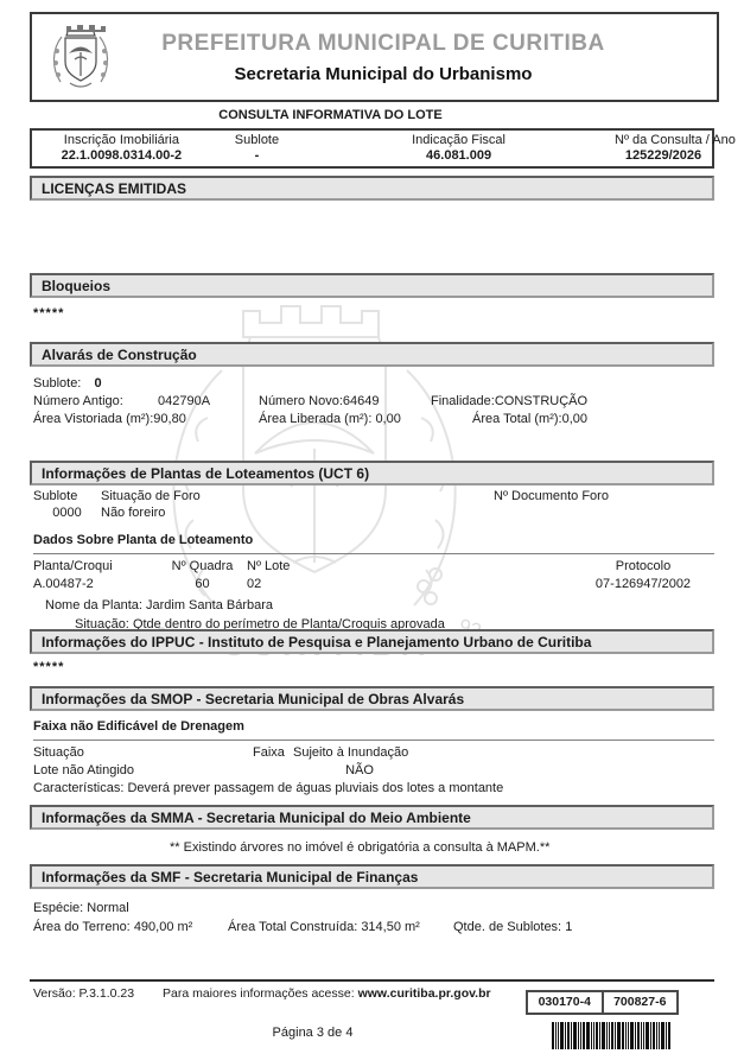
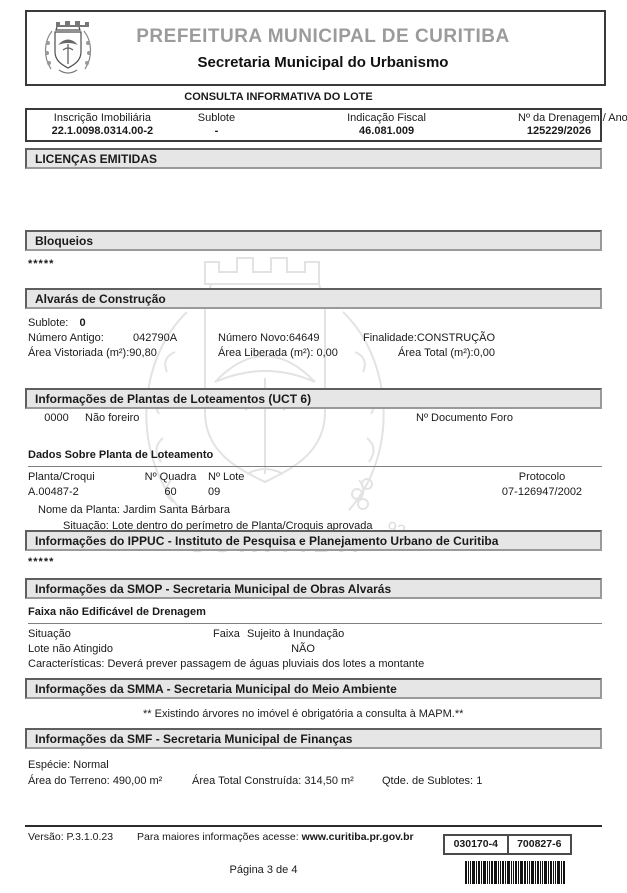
  PREFEITURA MUNICIPAL DE CURITIBA
  Secretaria Municipal do Urbanismo
  CONSULTA INFORMATIVA DO LOTE
  Inscrição Imobiliária
  22.1.0098.0314.00-2
  Sublote
  -
  Indicação Fiscal
  46.081.009
- Nº da Consulta / Ano
+ Nº da Drenagem / Ano
  125229/2026
  LICENÇAS EMITIDAS
  Bloqueios
  *****
  Alvarás de Construção
  Sublote: 0
  Número Antigo: 042790A Número Novo:64649 Finalidade:CONSTRUÇÃO
  Área Vistoriada (m²):90,80 Área Liberada (m²): 0,00 Área Total (m²):0,00
  Informações de Plantas de Loteamentos (UCT 6)
  Nº Documento Foro
- Sublote Situação de Foro
  0000 Não foreiro
  Dados Sobre Planta de Loteamento
  Planta/Croqui
  Nº Quadra
  Nº Lote
  Protocolo
  A.00487-2
  60
- 02
+ 09
  07-126947/2002
  Nome da Planta: Jardim Santa Bárbara
- Situação: Qtde dentro do perímetro de Planta/Croquis aprovada
+ Situação: Lote dentro do perímetro de Planta/Croquis aprovada
  Informações do IPPUC - Instituto de Pesquisa e Planejamento Urbano de Curitiba
  *****
  Informações da SMOP - Secretaria Municipal de Obras Alvarás
  Faixa não Edificável de Drenagem
  Situação Faixa Sujeito à Inundação
  Lote não Atingido NÃO
  Características: Deverá prever passagem de águas pluviais dos lotes a montante
  Informações da SMMA - Secretaria Municipal do Meio Ambiente
  ** Existindo árvores no imóvel é obrigatória a consulta à MAPM.**
  Informações da SMF - Secretaria Municipal de Finanças
  Espécie: Normal
  Área do Terreno: 490,00 m² Área Total Construída: 314,50 m² Qtde. de Sublotes: 1
  Versão: P.3.1.0.23
  Para maiores informações acesse: www.curitiba.pr.gov.br
  030170-4
  700827-6
  Página 3 de 4
